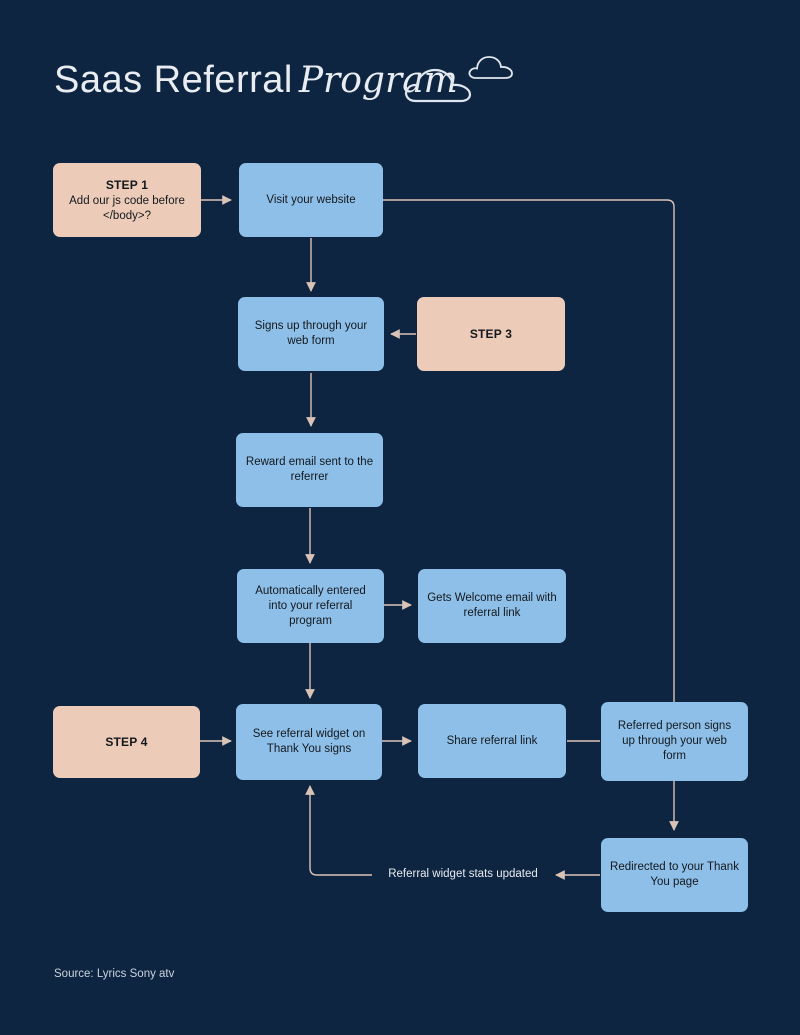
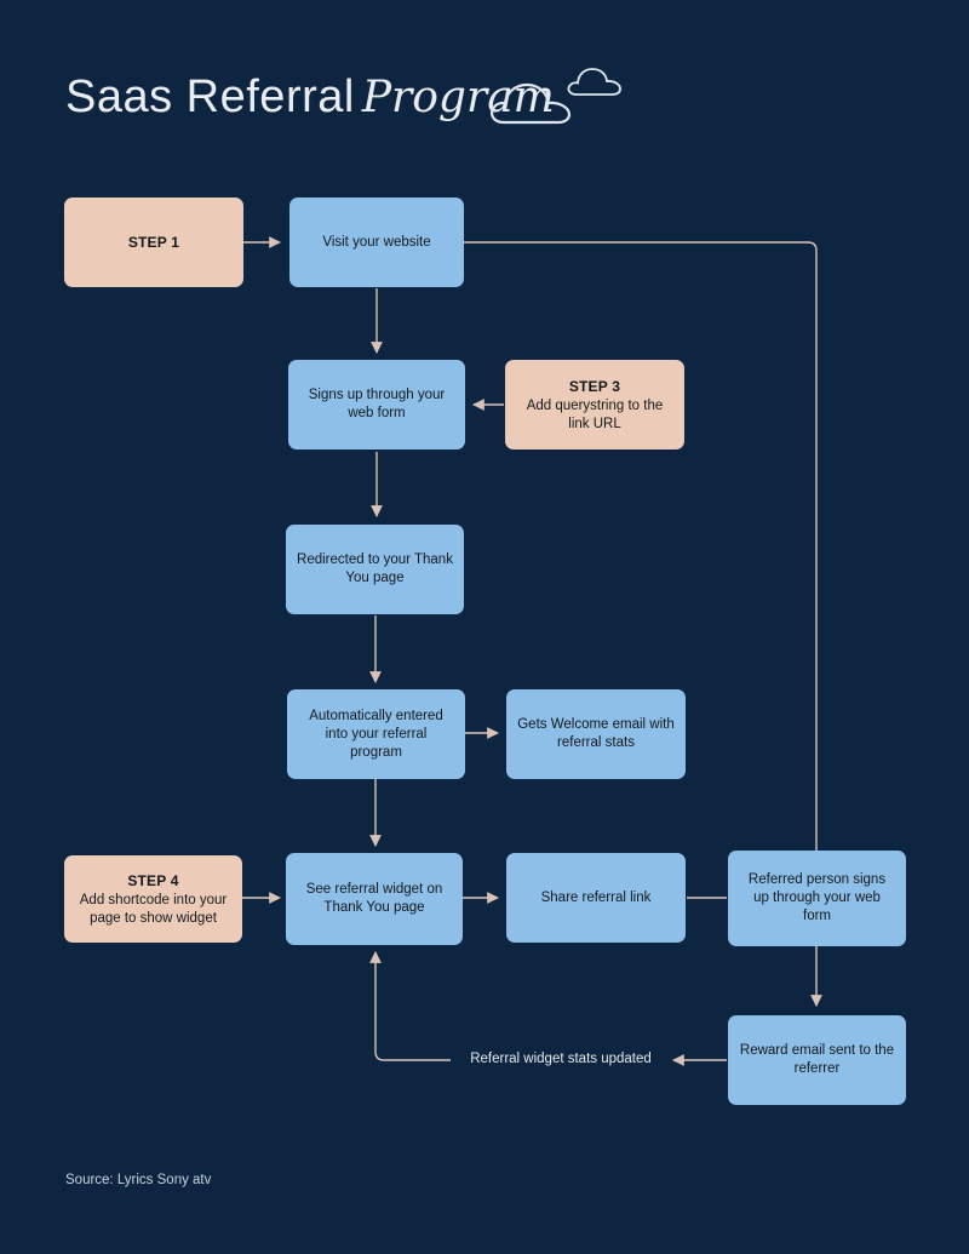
  Saas Referral Program
  STEP 1
- Add our js code before </body>?
  Visit your website
  Signs up through your web form
  STEP 3
+ Add querystring to the link URL
- Reward email sent to the referrer
+ Redirected to your Thank You page
  Automatically entered into your referral program
- Gets Welcome email with referral link
+ Gets Welcome email with referral stats
  STEP 4
+ Add shortcode into your page to show widget
- See referral widget on Thank You signs
+ See referral widget on Thank You page
  Share referral link
  Referred person signs up through your web form
- Redirected to your Thank You page
+ Reward email sent to the referrer
  Referral widget stats updated
  Source: Lyrics Sony atv
